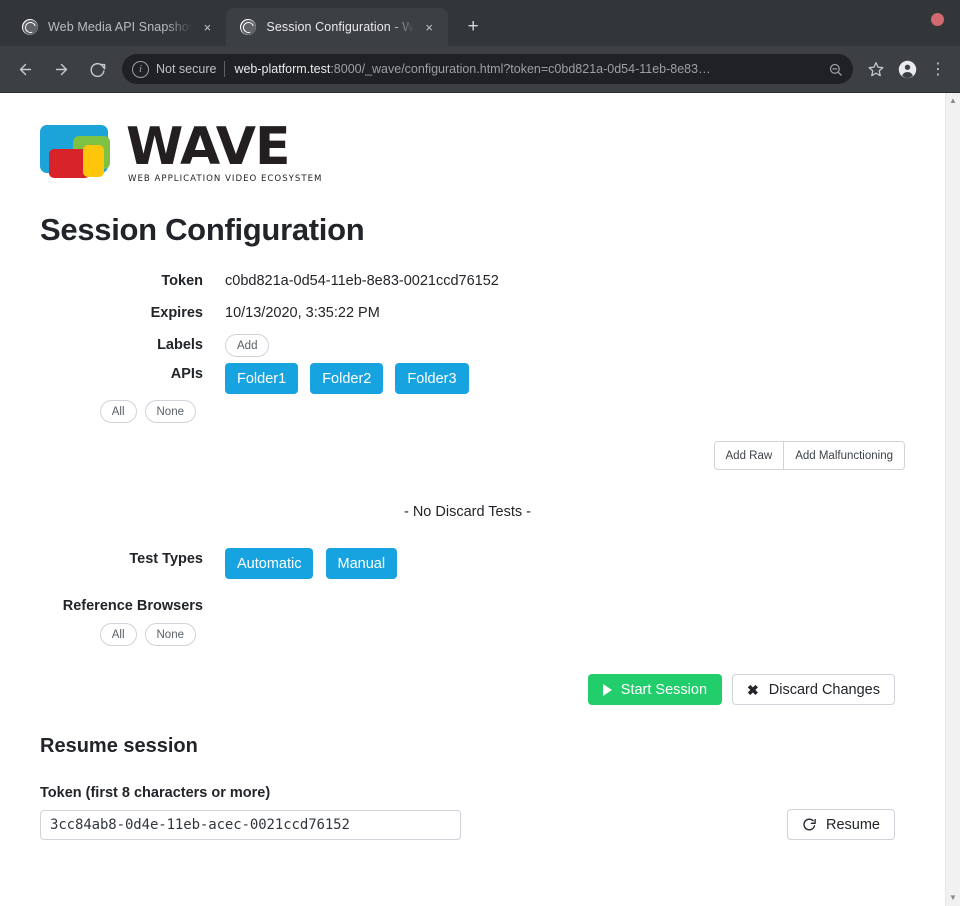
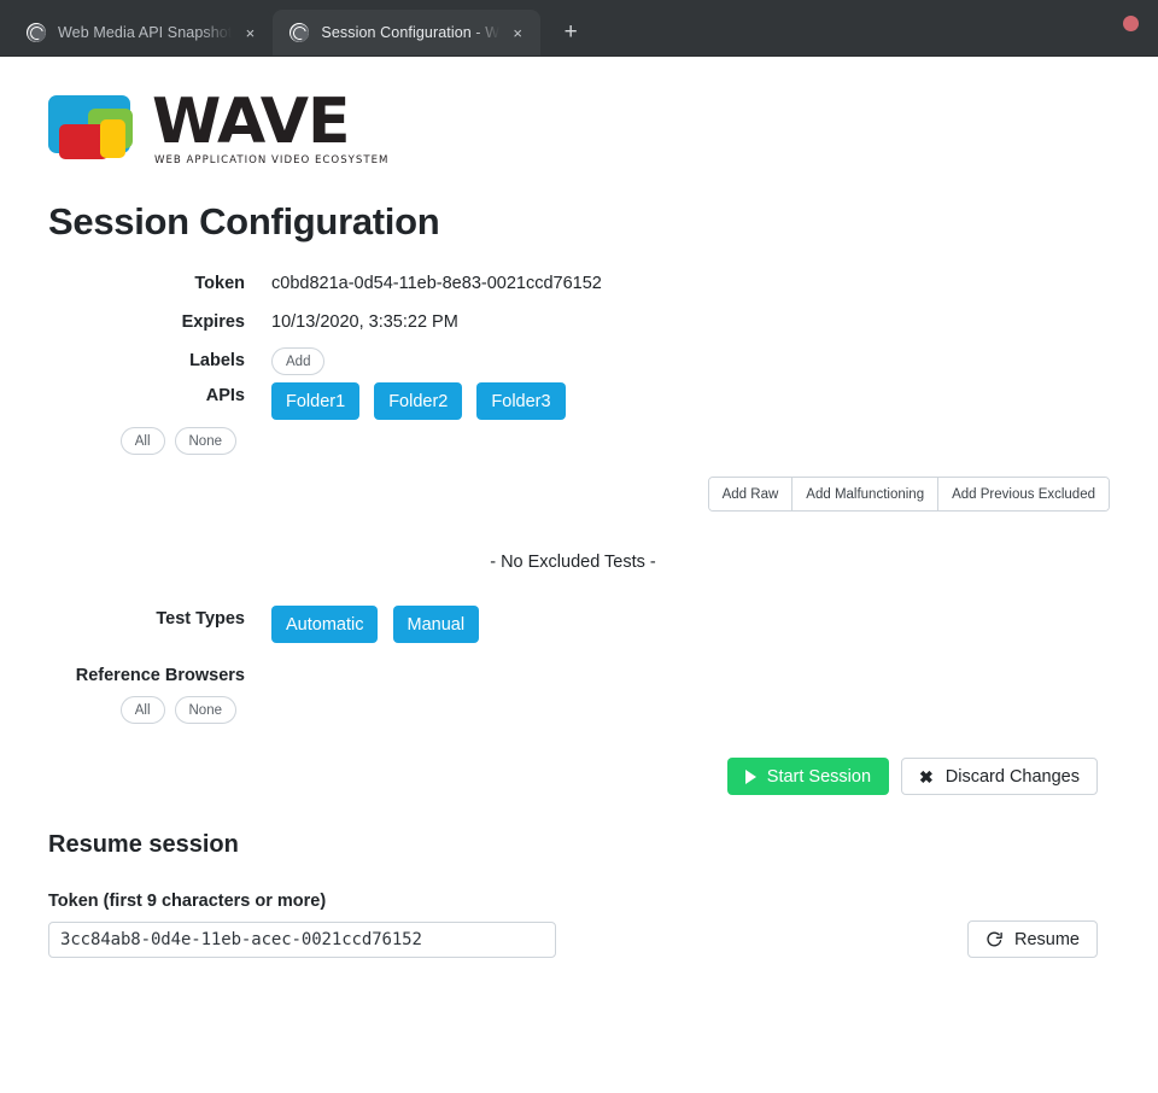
  Web Media API Snapshot
  ×
  Session Configuration - W
  ×
  +
- i
- Not secure
- web-platform.test:8000/_wave/configuration.html?token=c0bd821a-0d54-11eb-8e83…
- ⋮
  WAVE
  WEB APPLICATION VIDEO ECOSYSTEM
  Session Configuration
  Token
  c0bd821a-0d54-11eb-8e83-0021ccd76152
  Expires
  10/13/2020, 3:35:22 PM
  Labels
  Add
  APIs
  Folder1 Folder2 Folder3
  All
  None
  Add Raw
  Add Malfunctioning
+ Add Previous Excluded
- - No Discard Tests -
+ - No Excluded Tests -
  Test Types
  Automatic Manual
  Reference Browsers
  All
  None
  Start Session
  ✖
  Discard Changes
  Resume session
- Token (first 8 characters or more)
+ Token (first 9 characters or more)
  3cc84ab8-0d4e-11eb-acec-0021ccd76152
  Resume
- ▲
- ▼
